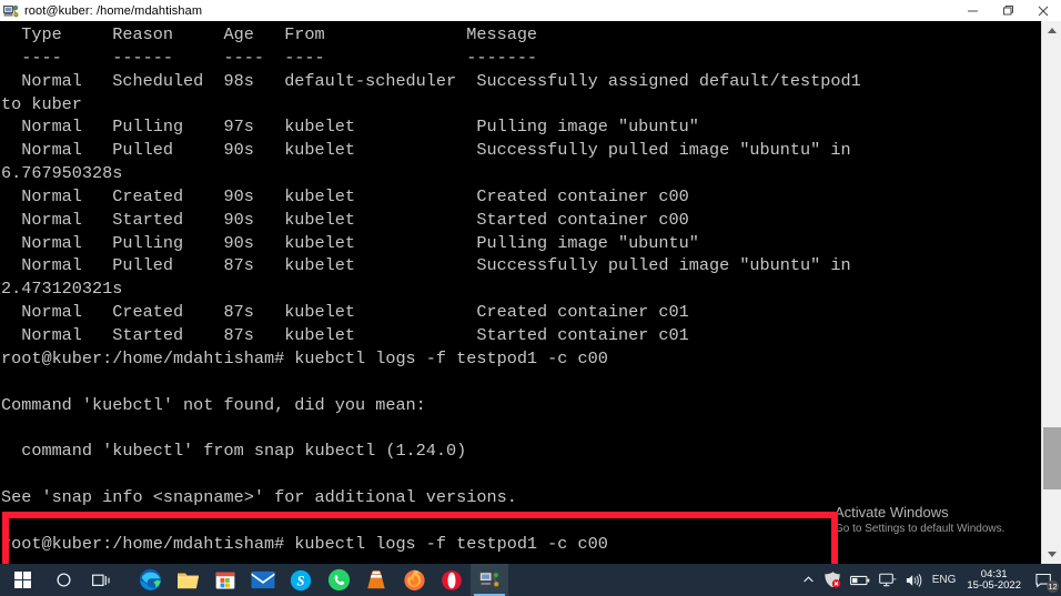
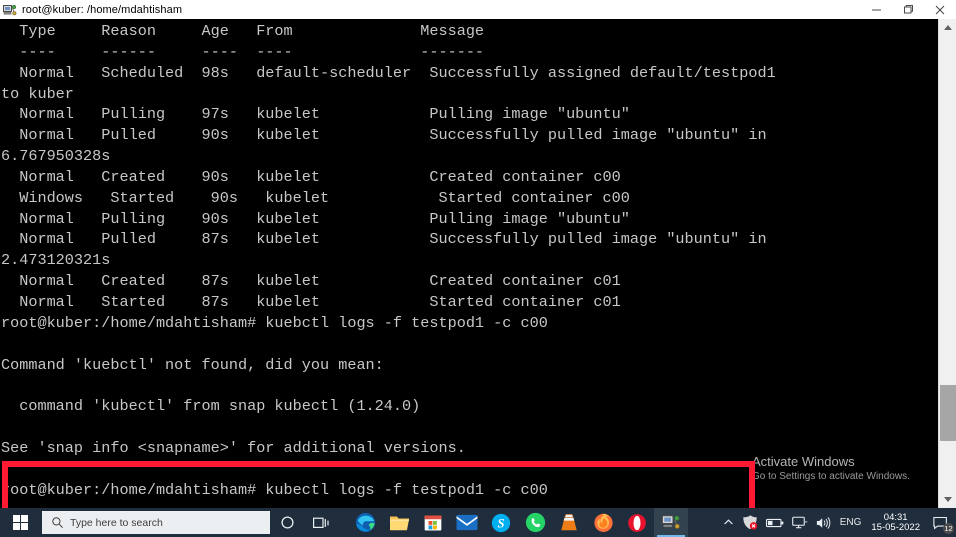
  root@kuber: /home/mdahtisham
  Type Reason Age From Message
  ---- ------ ---- ---- -------
  Normal Scheduled 98s default-scheduler Successfully assigned default/testpod1
  to kuber
  Normal Pulling 97s kubelet Pulling image "ubuntu"
  Normal Pulled 90s kubelet Successfully pulled image "ubuntu" in
  6.767950328s
  Normal Created 90s kubelet Created container c00
- Normal Started 90s kubelet Started container c00
+ Windows Started 90s kubelet Started container c00
  Normal Pulling 90s kubelet Pulling image "ubuntu"
  Normal Pulled 87s kubelet Successfully pulled image "ubuntu" in
  2.473120321s
  Normal Created 87s kubelet Created container c01
  Normal Started 87s kubelet Started container c01
  root@kuber:/home/mdahtisham# kuebctl logs -f testpod1 -c c00
  Command 'kuebctl' not found, did you mean:
  command 'kubectl' from snap kubectl (1.24.0)
  See 'snap info <snapname>' for additional versions.
  root@kuber:/home/mdahtisham# kubectl logs -f testpod1 -c c00
  Activate Windows
- Go to Settings to default Windows.
+ Go to Settings to activate Windows.
+ Type here to search
  S
  ENG
  04:31
  15-05-2022
  12
